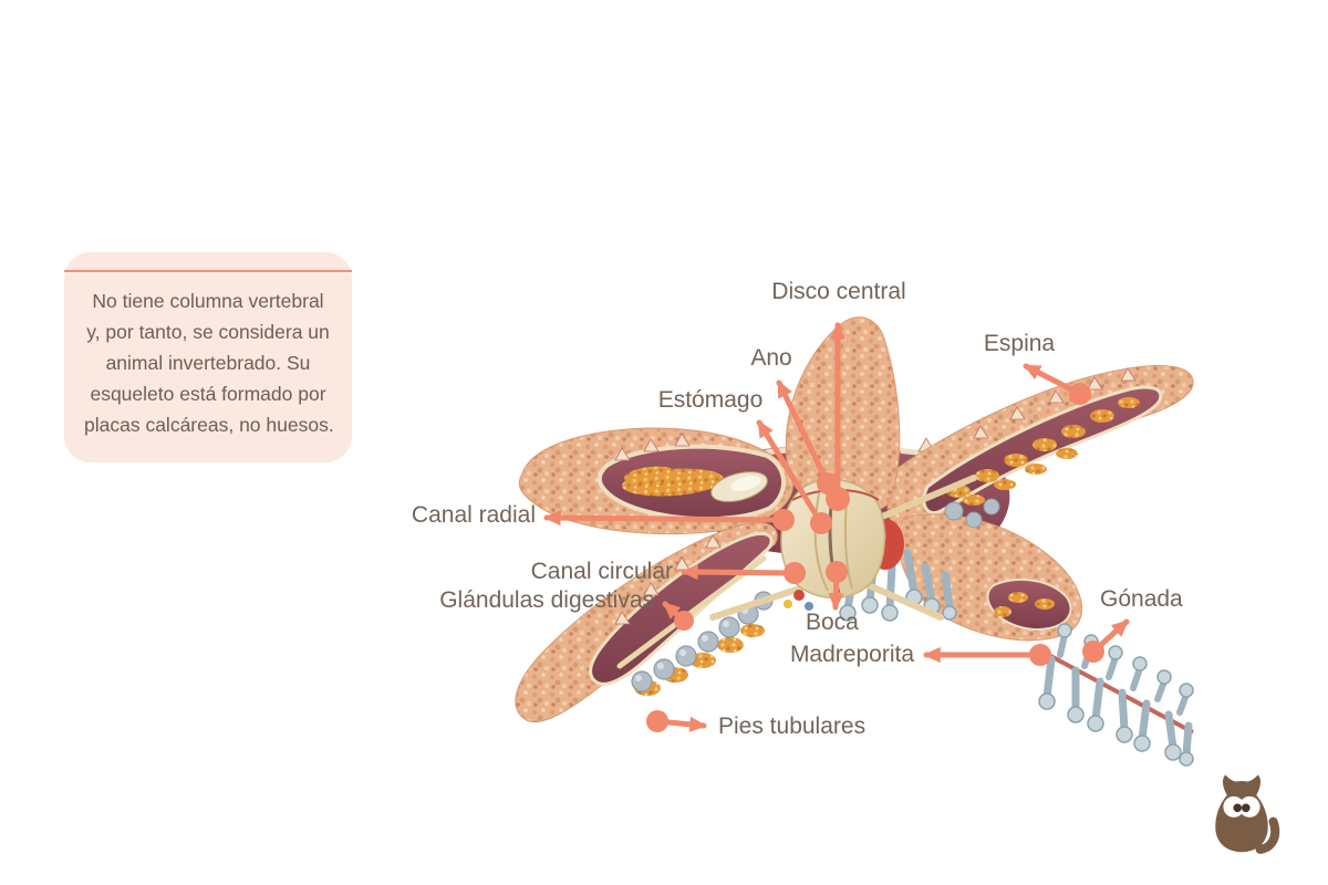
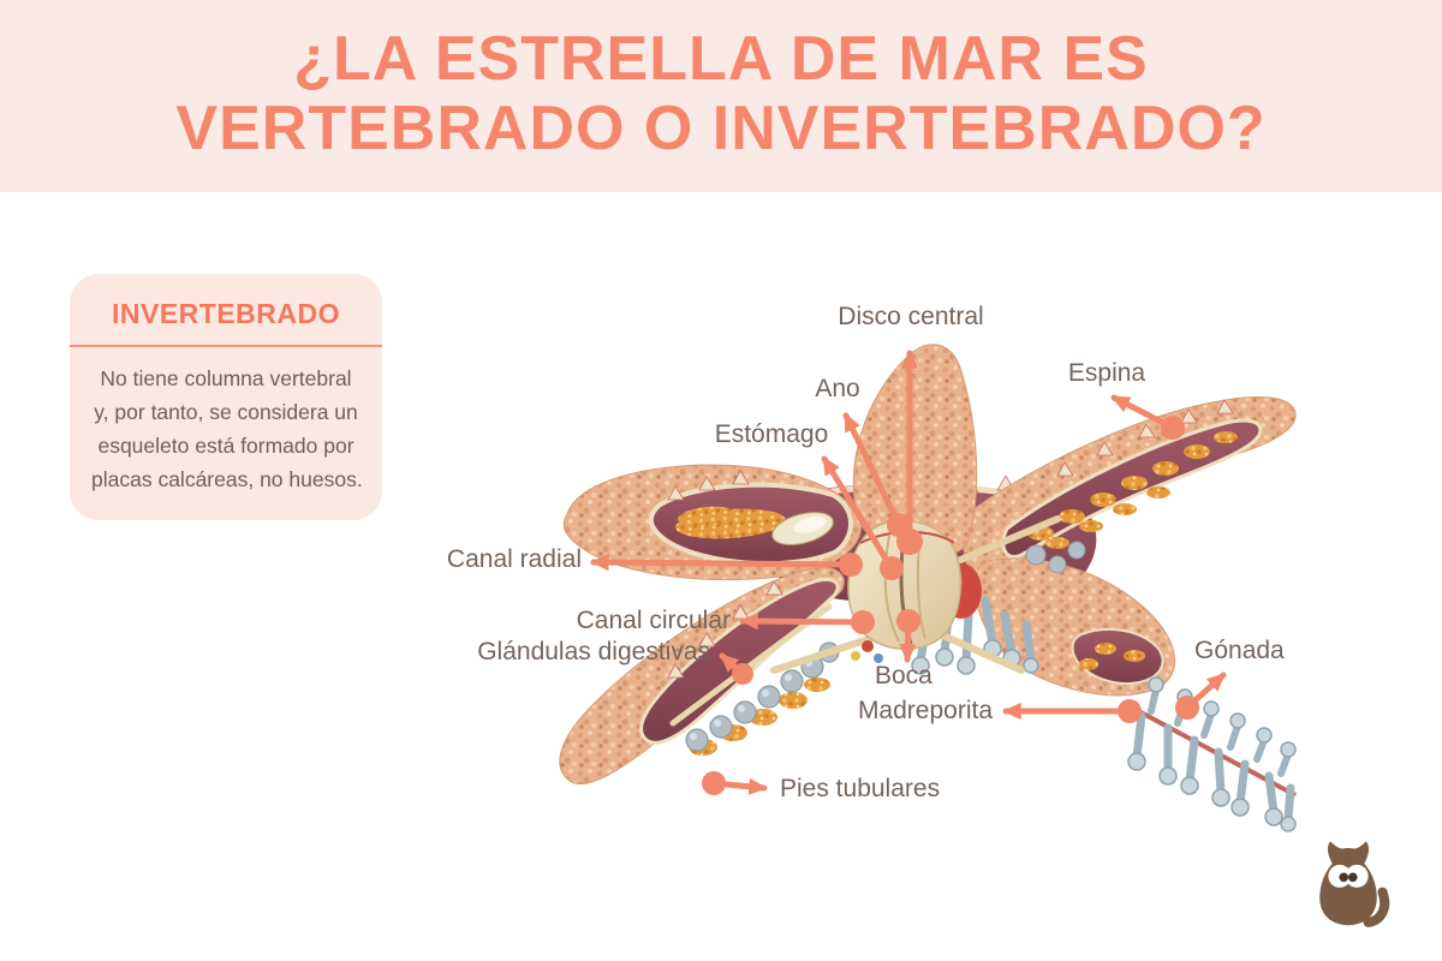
+ ¿LA ESTRELLA DE MAR ES
+ VERTEBRADO O INVERTEBRADO?
+ INVERTEBRADO
  No tiene columna vertebral
  y, por tanto, se considera un
- animal invertebrado. Su
  esqueleto está formado por
  placas calcáreas, no huesos.
  Disco central
  Ano
  Estómago
  Espina
  Canal radial
  Canal circular
  Glándulas digestivas
  Boca
  Madreporita
  Gónada
  Pies tubulares
